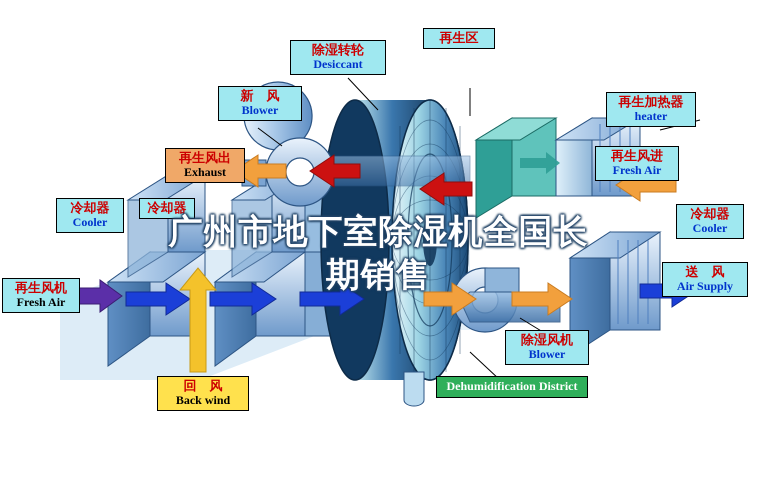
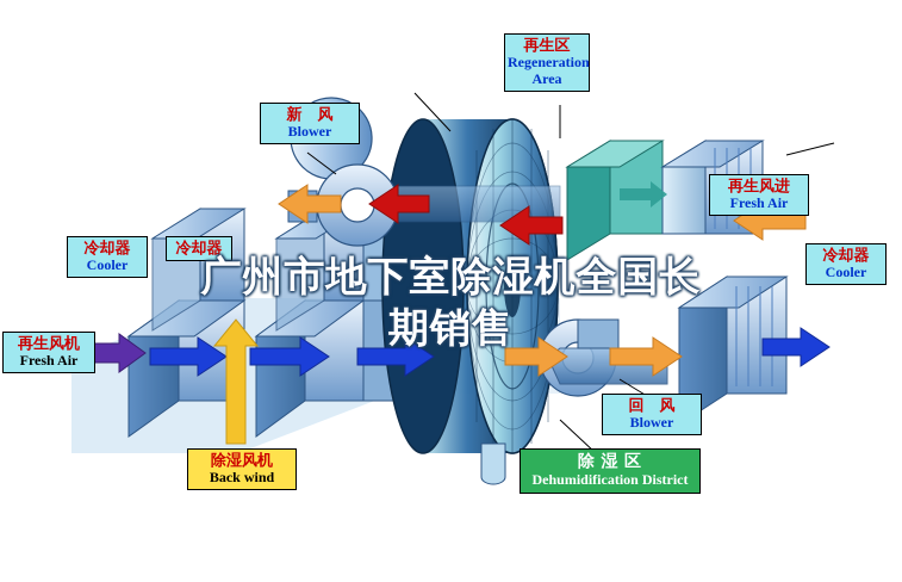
- 除湿转轮
- Desiccant
  再生区
+ Regeneration Area
  新 风
  Blower
- 再生加热器
- heater
- 再生风出
- Exhaust
  再生风进
  Fresh Air
  冷却器
  Cooler
  冷却器
  冷却器
  Cooler
  再生风机
  Fresh Air
- 送 风
- Air Supply
- 回 风
+ 除湿风机
  Back wind
- 除湿风机
+ 回 风
  Blower
+ 除 湿 区
  Dehumidification District
  广州市地下室除湿机全国长
  期销售
